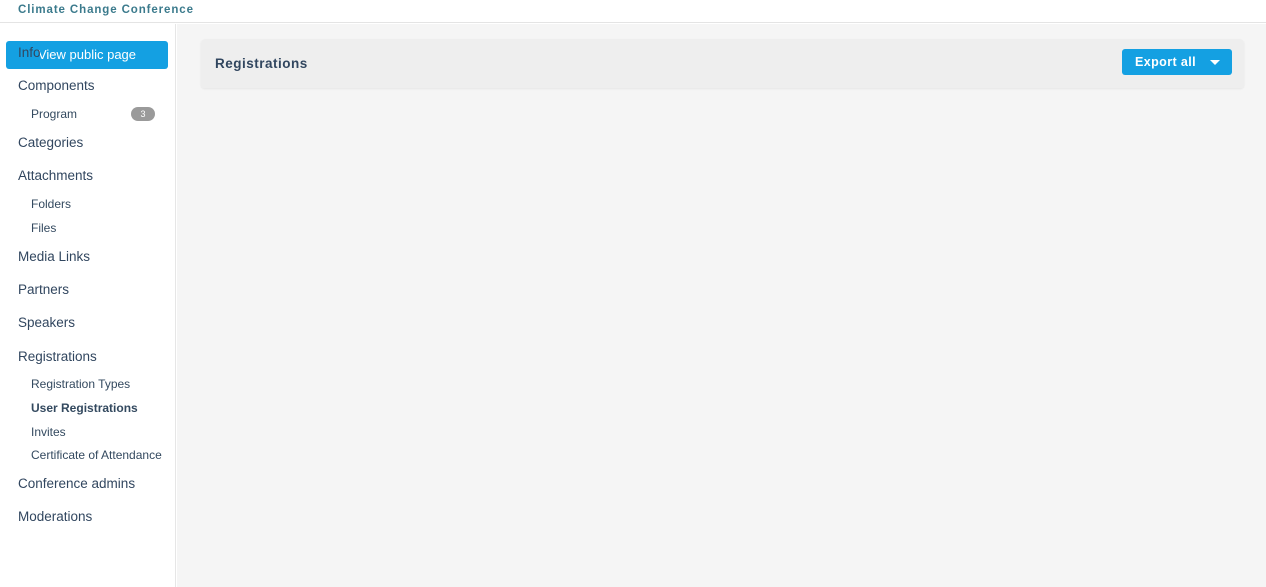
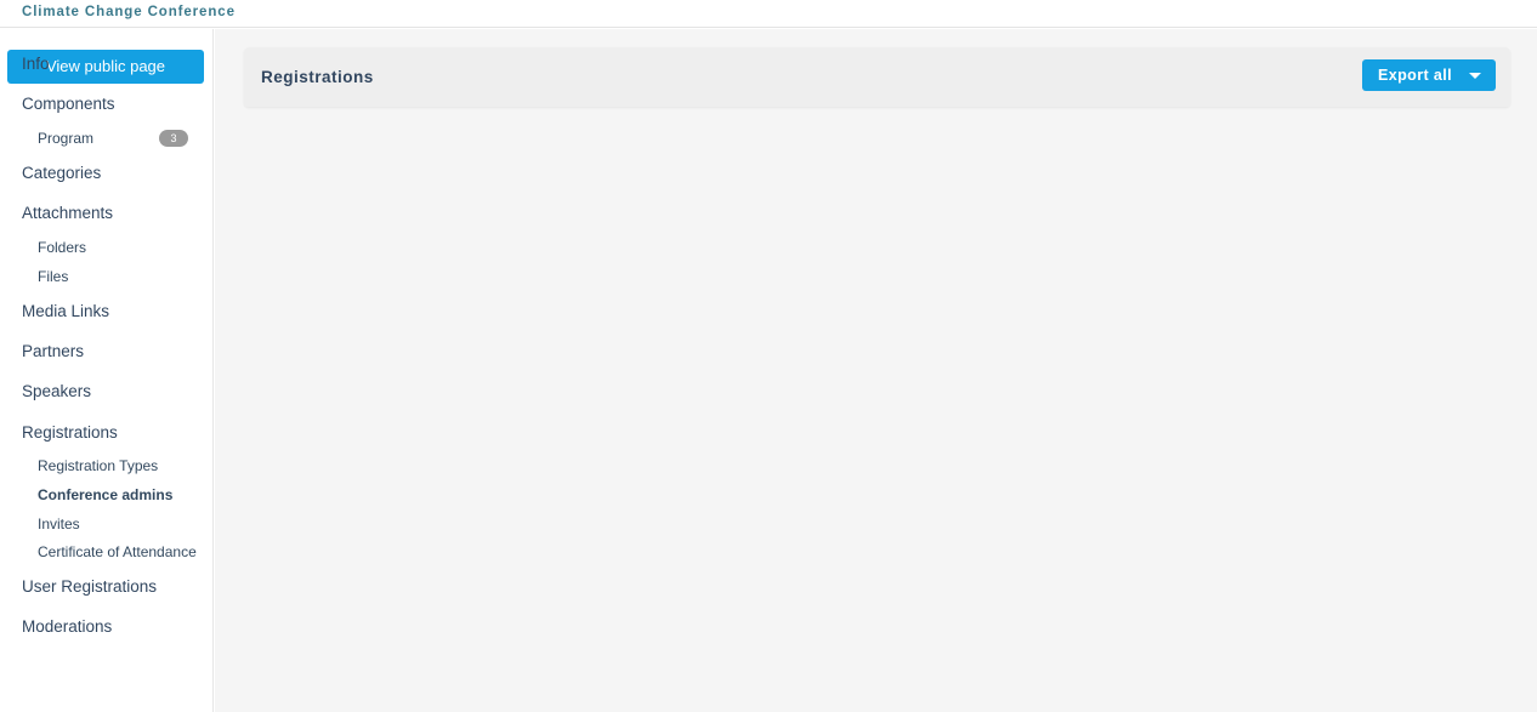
  Climate Change Conference
  View public page
  Info
  Components
  Program
  3
  Categories
  Attachments
  Folders
  Files
  Media Links
  Partners
  Speakers
  Registrations
  Registration Types
- User Registrations
+ Conference admins
  Invites
  Certificate of Attendance
- Conference admins
+ User Registrations
  Moderations
  Registrations
  Export all
